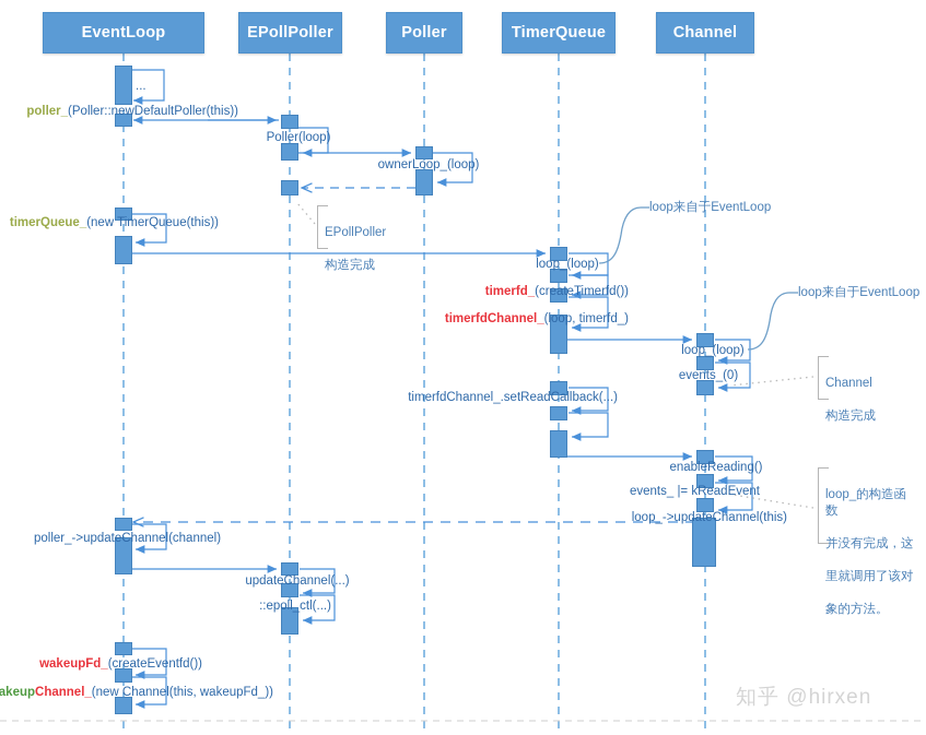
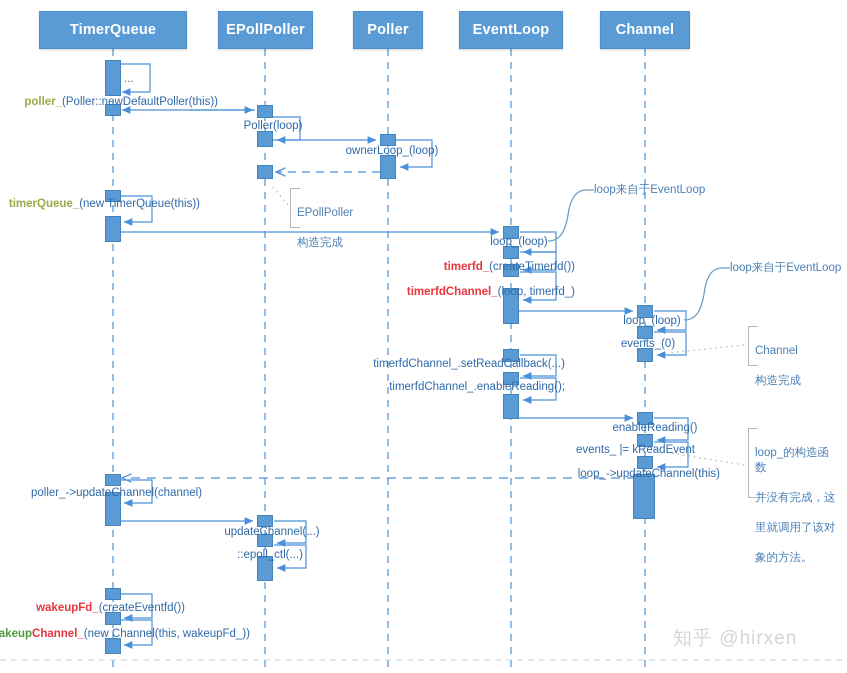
- EventLoop
+ TimerQueue
  EPollPoller
  Poller
- TimerQueue
+ EventLoop
  Channel
  ...
  poller_(Poller::newDefaultPoller(this))
  Poller(loop)
  ownerLoop_(loop)
  timerQueue_(new TimerQueue(this))
  loop_(loop)
  timerfd_(createTimerfd())
  timerfdChannel_(loop, timerfd_)
  loop_(loop)
  events_(0)
  timerfdChannel_.setReadCallback(...)
+ timerfdChannel_.enableReading();
  enableReading()
  events_ |= kReadEvent
  loop_->updateChannel(this)
  poller_->updateChannel(channel)
  updateChannel(...)
  ::epoll_ctl(...)
  wakeupFd_(createEventfd())
  akeupChannel_(new Channel(this, wakeupFd_))
  EPollPoller
  构造完成
  Channel
  构造完成
  loop_的构造函数
  并没有完成，这
  里就调用了该对
  象的方法。
  loop来自于EventLoop
  loop来自于EventLoop
  知乎 @hirxen
